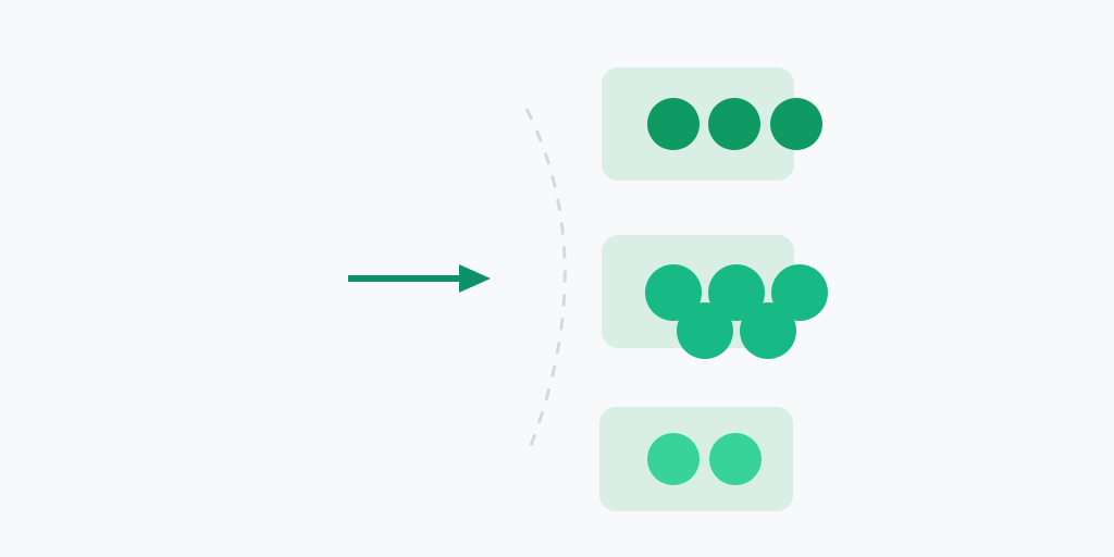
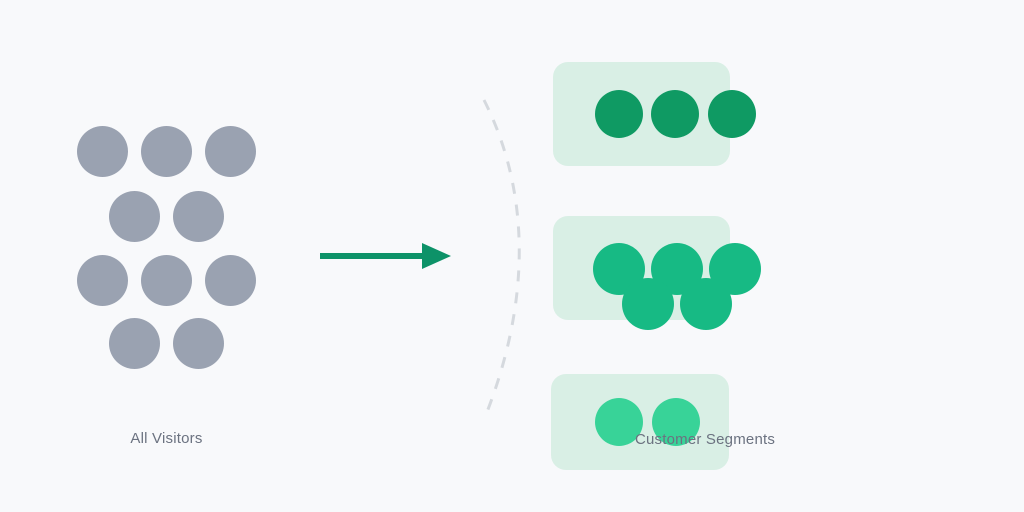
+ All Visitors
+ Customer Segments
